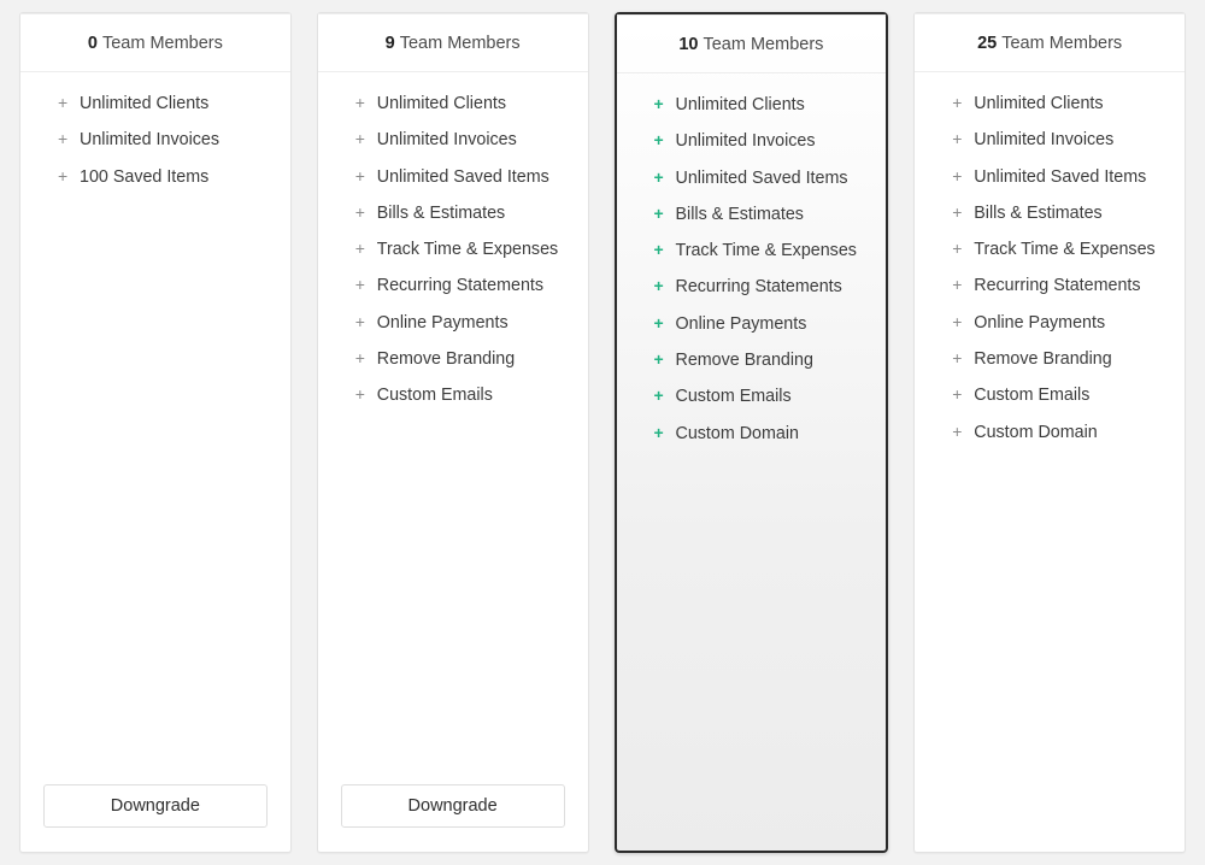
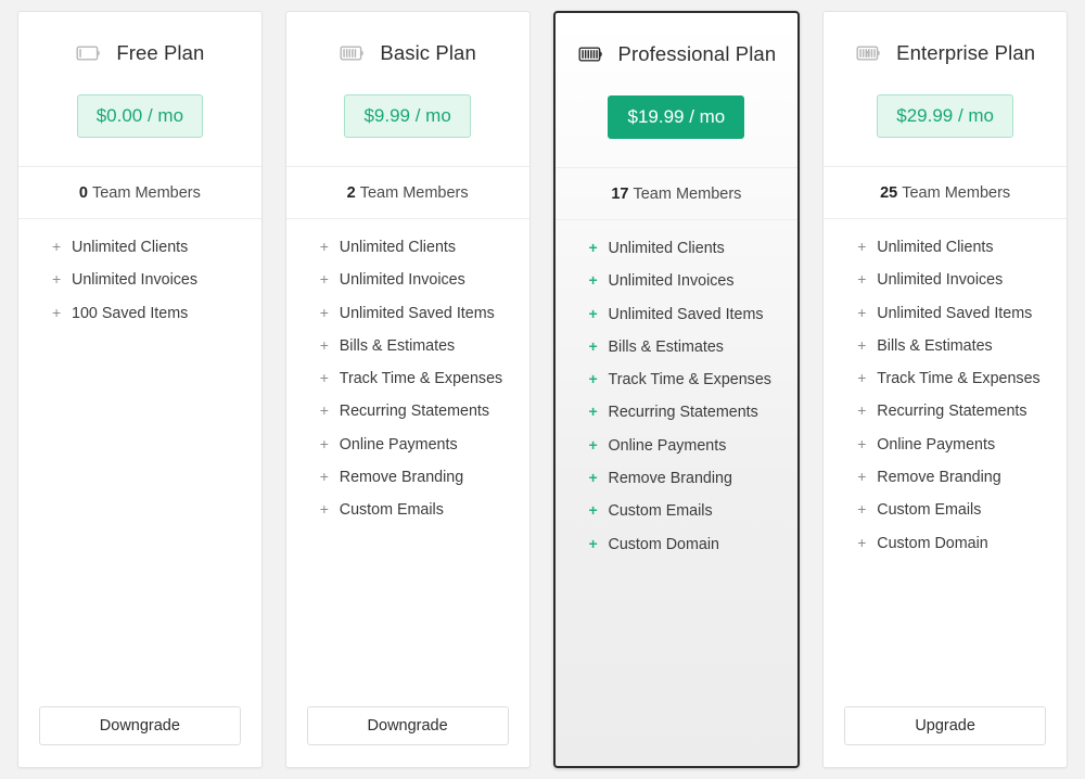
+ Free Plan
+ $0.00 / mo
  0
  Team Members
  +
  Unlimited Clients
  +
  Unlimited Invoices
  +
  100 Saved Items
  Downgrade
+ Basic Plan
+ $9.99 / mo
- 9
+ 2
  Team Members
  +
  Unlimited Clients
  +
  Unlimited Invoices
  +
  Unlimited Saved Items
  +
  Bills & Estimates
  +
  Track Time & Expenses
  +
  Recurring Statements
  +
  Online Payments
  +
  Remove Branding
  +
  Custom Emails
  Downgrade
+ Professional Plan
+ $19.99 / mo
- 10
+ 17
  Team Members
  +
  Unlimited Clients
  +
  Unlimited Invoices
  +
  Unlimited Saved Items
  +
  Bills & Estimates
  +
  Track Time & Expenses
  +
  Recurring Statements
  +
  Online Payments
  +
  Remove Branding
  +
  Custom Emails
  +
  Custom Domain
+ Enterprise Plan
+ $29.99 / mo
  25
  Team Members
  +
  Unlimited Clients
  +
  Unlimited Invoices
  +
  Unlimited Saved Items
  +
  Bills & Estimates
  +
  Track Time & Expenses
  +
  Recurring Statements
  +
  Online Payments
  +
  Remove Branding
  +
  Custom Emails
  +
  Custom Domain
+ Upgrade
